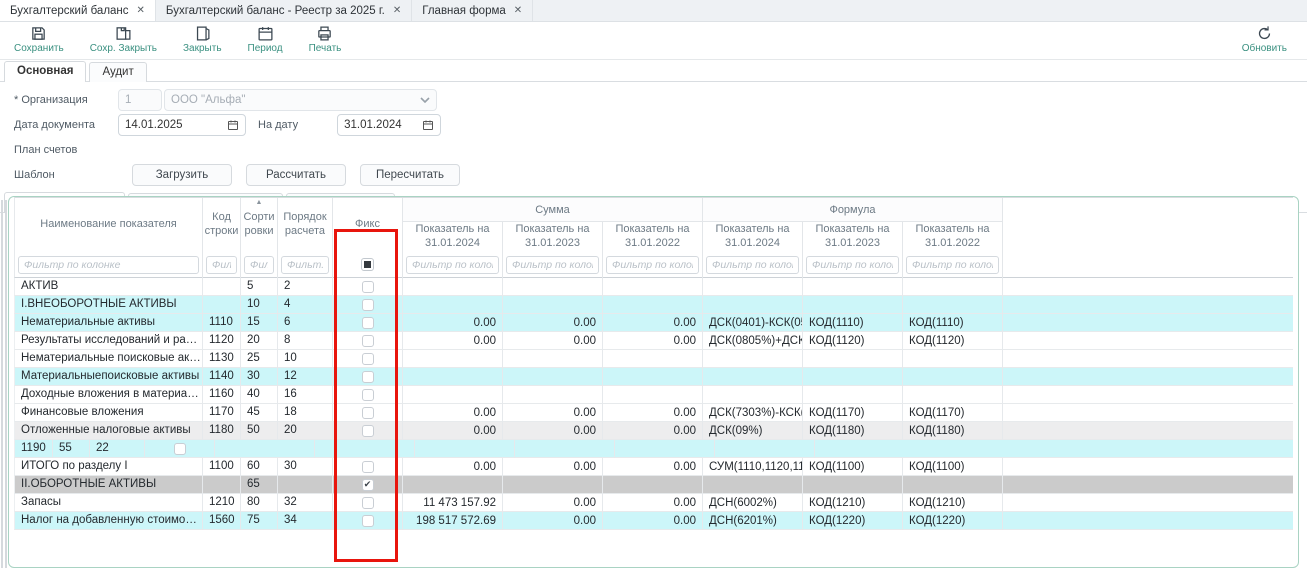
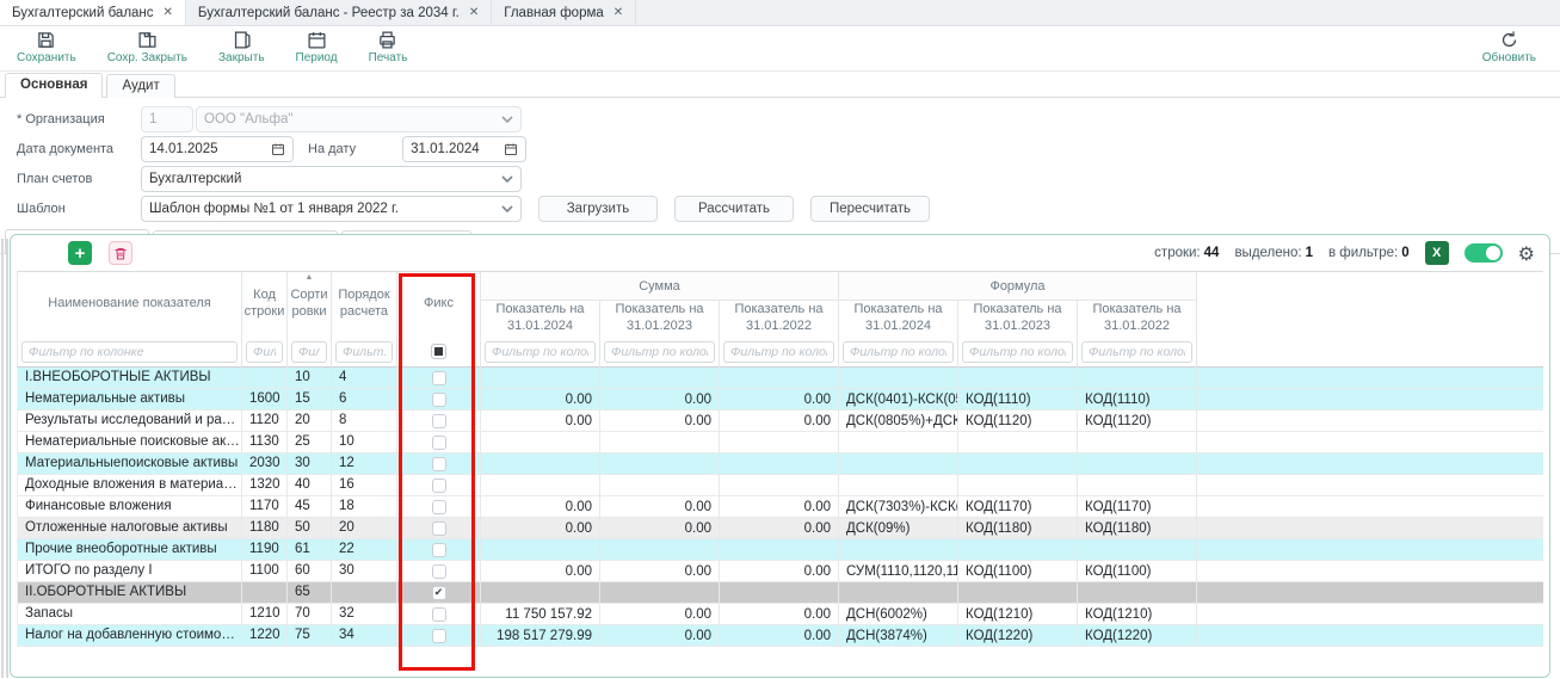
  Бухгалтерский баланс
  ✕
- Бухгалтерский баланс - Реестр за 2025 г.
+ Бухгалтерский баланс - Реестр за 2034 г.
  ✕
  Главная форма
  ✕
  Сохранить
  Сохр. Закрыть
  Закрыть
  Период
  Печать
  Обновить
  Основная
  Аудит
  * Организация
  1
  ООО "Альфа"
  Дата документа
  14.01.2025
  На дату
  31.01.2024
  План счетов
+ Бухгалтерский
  Шаблон
+ Шаблон формы №1 от 1 января 2022 г.
  Загрузить
  Рассчитать
  Пересчитать
+ +
+ строки: 44
+ выделено: 1
+ в фильтре: 0
+ X
+ ⚙
  Наименование показателя
  Код строки
  Сорти ровки
  Порядок расчета
  Фикс
  Сумма
  Показатель на 31.01.2024
  Показатель на 31.01.2023
  Показатель на 31.01.2022
  Формула
  Показатель на 31.01.2024
  Показатель на 31.01.2023
  Показатель на 31.01.2022
  Фильтр по колонке
  Фильт.
  Фильтр по коло
  Фильтр по коло
  Фильтр по коло
  Фильтр по коло
  Фильтр по коло
  Фильтр по коло
- АКТИВ
- 5
- 2
  I.ВНЕОБОРОТНЫЕ АКТИВЫ
  10
  4
  Нематериальные активы
- 1110
+ 1600
  15
  6
  0.00
  0.00
  0.00
  ДСК(0401)-КСК(0
  КОД(1110)
  КОД(1110)
  Результаты исследований и разра
  1120
  20
  8
  0.00
  0.00
  0.00
  ДСК(0805%)+ДСК
  КОД(1120)
  КОД(1120)
  Нематериальные поисковые акти
  1130
  25
  10
  Материальныепоисковые активы
- 1140
+ 2030
  30
  12
  Доходные вложения в материаль
- 1160
+ 1320
  40
  16
  Финансовые вложения
  1170
  45
  18
  0.00
  0.00
  0.00
  ДСК(7303%)-КСК(
  КОД(1170)
  КОД(1170)
  Отложенные налоговые активы
  1180
  50
  20
  0.00
  0.00
  0.00
  ДСК(09%)
  КОД(1180)
  КОД(1180)
+ Прочие внеоборотные активы
  1190
- 55
+ 61
  22
  ИТОГО по разделу I
  1100
  60
  30
  0.00
  0.00
  0.00
  СУМ(1110,1120,11
  КОД(1100)
  КОД(1100)
  II.ОБОРОТНЫЕ АКТИВЫ
  65
  ✔
  Запасы
  1210
- 80
+ 70
  32
- 11 473 157.92
+ 11 750 157.92
  0.00
  0.00
  ДСН(6002%)
  КОД(1210)
  КОД(1210)
  Налог на добавленную стоимость
- 1560
+ 1220
  75
  34
- 198 517 572.69
+ 198 517 279.99
  0.00
  0.00
- ДСН(6201%)
+ ДСН(3874%)
  КОД(1220)
  КОД(1220)
